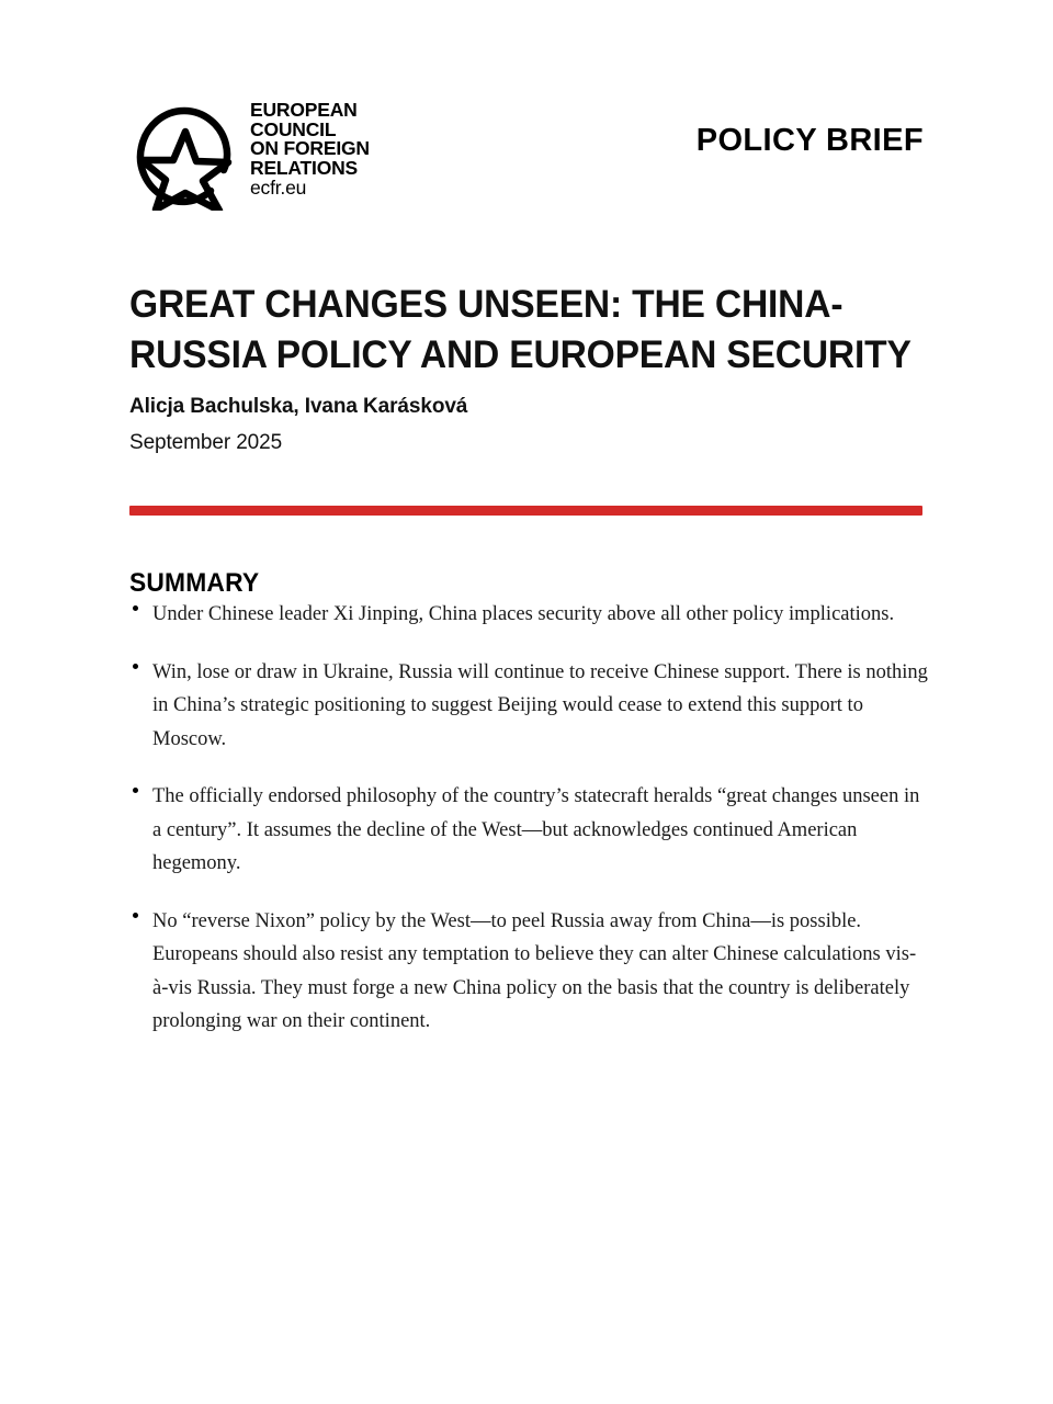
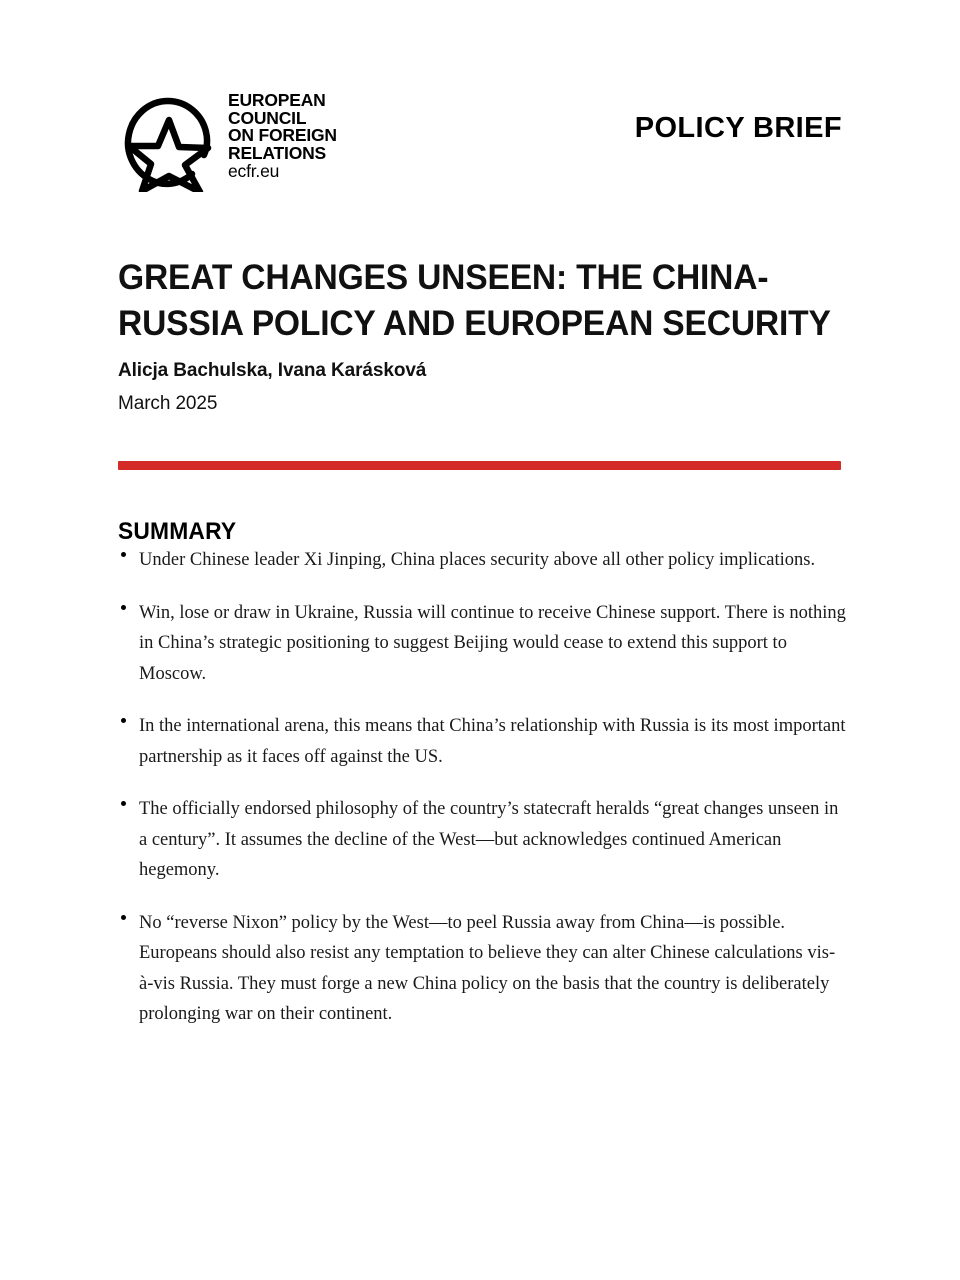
  EUROPEAN
  COUNCIL
  ON FOREIGN
  RELATIONS
  ecfr.eu
  POLICY BRIEF
  GREAT CHANGES UNSEEN: THE CHINA-RUSSIA POLICY AND EUROPEAN SECURITY
  Alicja Bachulska, Ivana Karásková
- September 2025
+ March 2025
  SUMMARY
  Under Chinese leader Xi Jinping, China places security above all other policy implications.
  Win, lose or draw in Ukraine, Russia will continue to receive Chinese support. There is nothing in China’s strategic positioning to suggest Beijing would cease to extend this support to Moscow.
+ In the international arena, this means that China’s relationship with Russia is its most important partnership as it faces off against the US.
  The officially endorsed philosophy of the country’s statecraft heralds “great changes unseen in a century”. It assumes the decline of the West—but acknowledges continued American hegemony.
  No “reverse Nixon” policy by the West—to peel Russia away from China—is possible. Europeans should also resist any temptation to believe they can alter Chinese calculations vis-à-vis Russia. They must forge a new China policy on the basis that the country is deliberately prolonging war on their continent.
